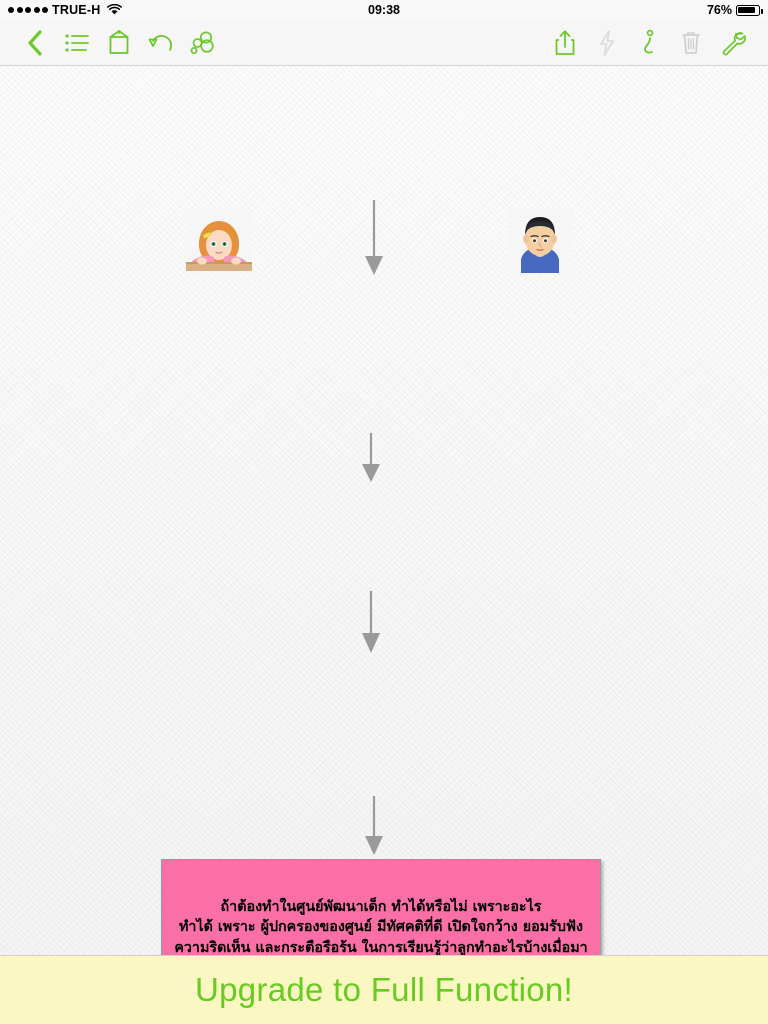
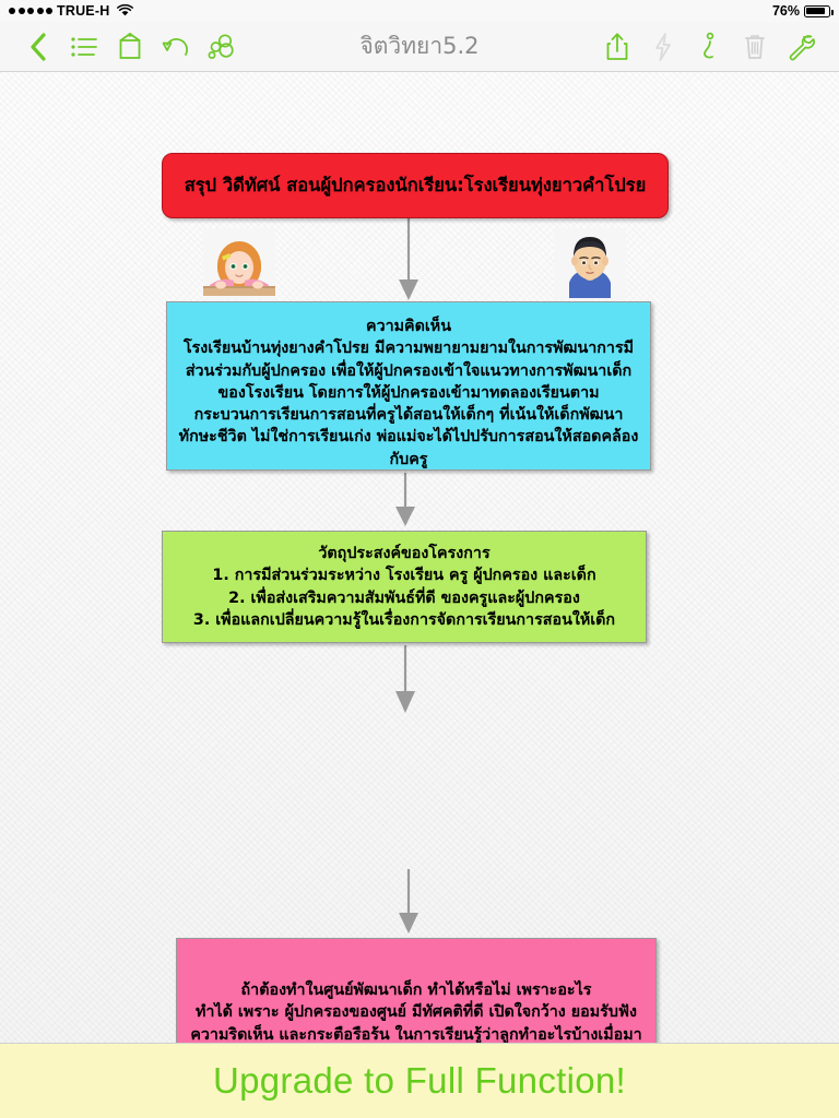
  TRUE-H
- 09:38
  76%
+ จิตวิทยา5.2
+ สรุป วิดีทัศน์ สอนผู้ปกครองนักเรียน:โรงเรียนทุ่งยาวคำโปรย
+ ความคิดเห็น
+ โรงเรียนบ้านทุ่งยางคำโปรย มีความพยายามยามในการพัฒนาการมีส่วนร่วมกับผู้ปกครอง เพื่อให้ผู้ปกครองเข้าใจแนวทางการพัฒนาเด็กของโรงเรียน โดยการให้ผู้ปกครองเข้ามาทดลองเรียนตามกระบวนการเรียนการสอนที่ครูได้สอนให้เด็กๆ ที่เน้นให้เด็กพัฒนาทักษะชีวิต ไม่ใช่การเรียนเก่ง พ่อแม่จะได้ไปปรับการสอนให้สอดคล้องกับครู
+ วัตถุประสงค์ของโครงการ
+ 1. การมีส่วนร่วมระหว่าง โรงเรียน ครู ผู้ปกครอง และเด็ก
+ 2. เพื่อส่งเสริมความสัมพันธ์ที่ดี ของครูและผู้ปกครอง
+ 3. เพื่อแลกเปลี่ยนความรู้ในเรื่องการจัดการเรียนการสอนให้เด็ก
  ถ้าต้องทำในศูนย์พัฒนาเด็ก ทำได้หรือไม่ เพราะอะไร
  ทำได้ เพราะ ผู้ปกครองของศูนย์ มีทัศคติที่ดี เปิดใจกว้าง ยอมรับฟังความริดเห็น และกระตือรือร้น ในการเรียนรู้ว่าลูกทำอะไรบ้างเมื่อมา
  Upgrade to Full Function!
